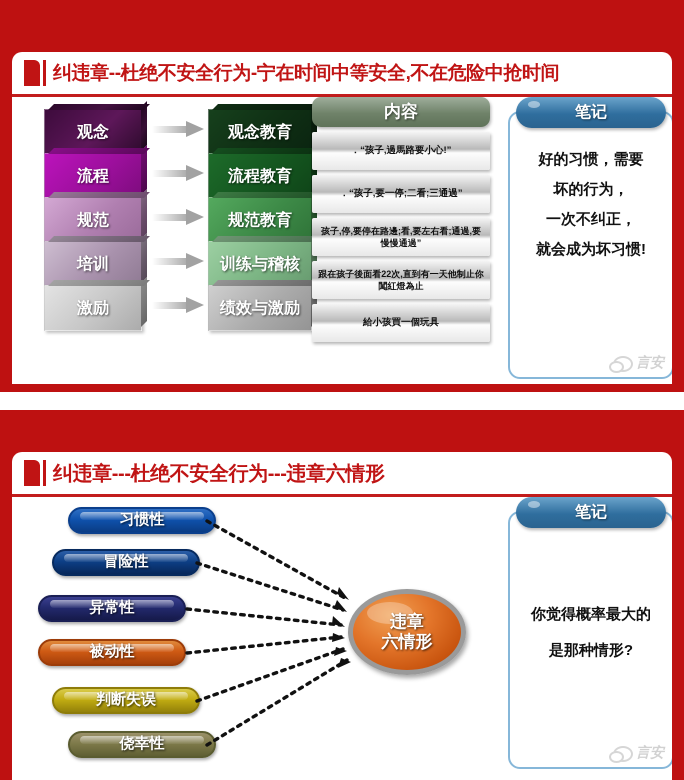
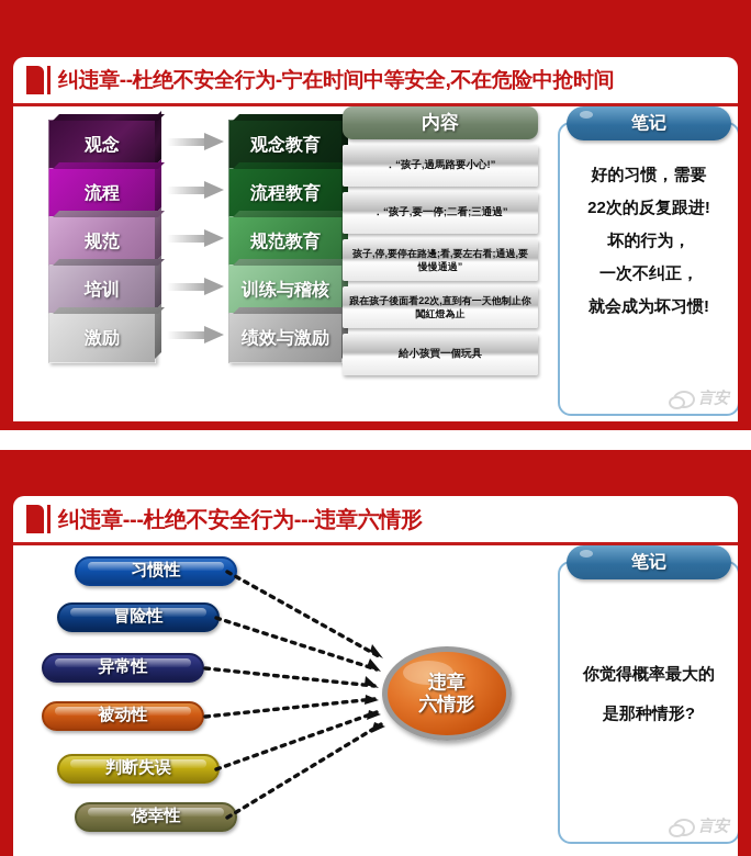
  纠违章--杜绝不安全行为-宁在时间中等安全,不在危险中抢时间
  观念
  流程
  规范
  培训
  激励
  观念教育
  流程教育
  规范教育
  训练与稽核
  绩效与激励
  内容
  ．“孩子,過馬路要小心!”
  ．“孩子,要一停;二看;三通過”
  孩子,停,要停在路邊;看,要左右看;通過,要慢慢通過”
  跟在孩子後面看22次,直到有一天他制止你闖紅燈為止
  給小孩買一個玩具
  笔记
  好的习惯，需要
+ 22次的反复跟进!
  坏的行为，
  一次不纠正，
  就会成为坏习惯!
  言安
  纠违章---杜绝不安全行为---违章六情形
  习惯性
  冒险性
  异常性
  被动性
  判断失误
  侥幸性
  违章
  六情形
  笔记
  你觉得概率最大的
  是那种情形?
  言安
